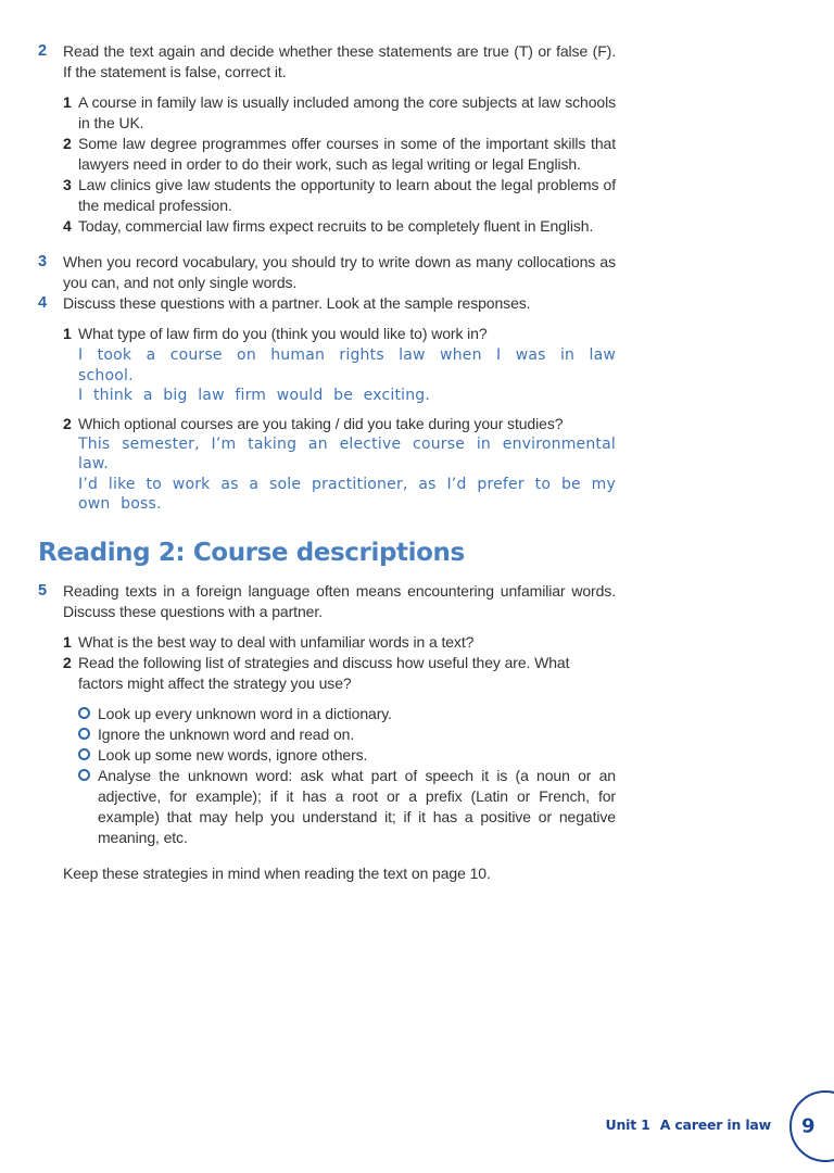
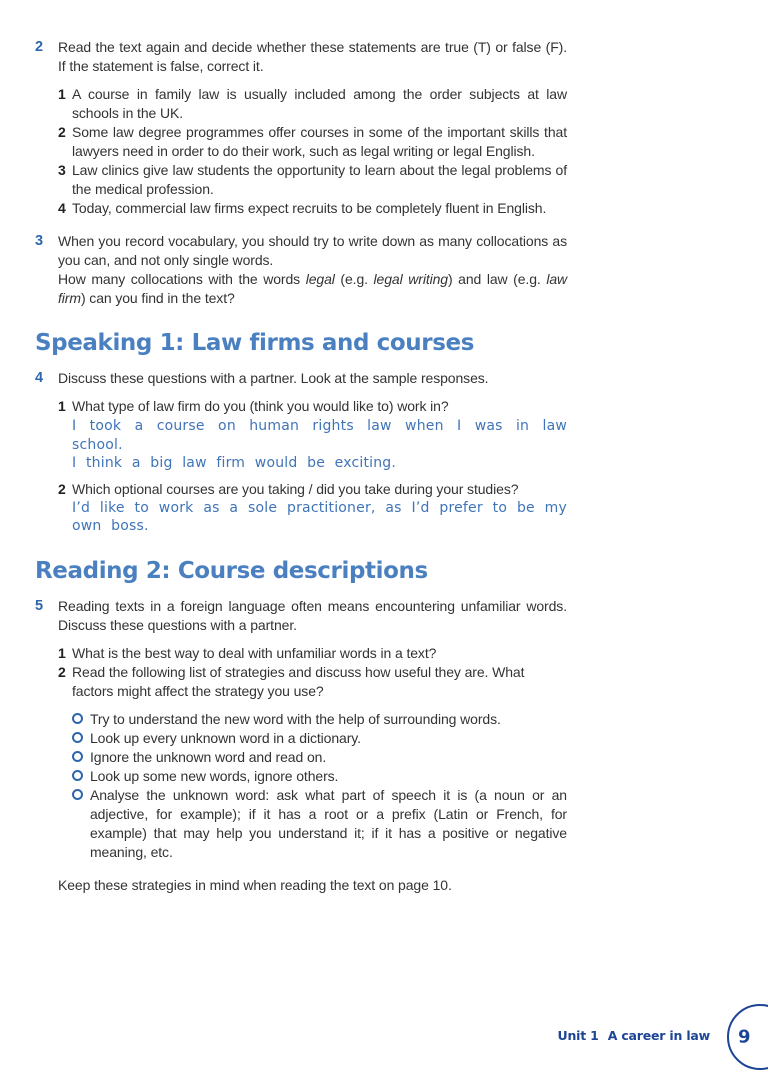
  2
  Read the text again and decide whether these statements are true (T) or false (F). If the statement is false, correct it.
  1
- A course in family law is usually included among the core subjects at law schools in the UK.
+ A course in family law is usually included among the order subjects at law schools in the UK.
  2
  Some law degree programmes offer courses in some of the important skills that lawyers need in order to do their work, such as legal writing or legal English.
  3
  Law clinics give law students the opportunity to learn about the legal problems of the medical profession.
  4
  Today, commercial law firms expect recruits to be completely fluent in English.
  3
  When you record vocabulary, you should try to write down as many collocations as you can, and not only single words.
+ How many collocations with the words legal (e.g. legal writing) and law (e.g. law firm) can you find in the text?
+ Speaking 1: Law firms and courses
  4
  Discuss these questions with a partner. Look at the sample responses.
  1
  What type of law firm do you (think you would like to) work in?
  I took a course on human rights law when I was in law school.
  I think a big law firm would be exciting.
  2
  Which optional courses are you taking / did you take during your studies?
- This semester, I’m taking an elective course in environmental law.
  I’d like to work as a sole practitioner, as I’d prefer to be my own boss.
  Reading 2: Course descriptions
  5
  Reading texts in a foreign language often means encountering unfamiliar words. Discuss these questions with a partner.
  1
  What is the best way to deal with unfamiliar words in a text?
  2
  Read the following list of strategies and discuss how useful they are. What factors might affect the strategy you use?
+ Try to understand the new word with the help of surrounding words.
  Look up every unknown word in a dictionary.
  Ignore the unknown word and read on.
  Look up some new words, ignore others.
  Analyse the unknown word: ask what part of speech it is (a noun or an adjective, for example); if it has a root or a prefix (Latin or French, for example) that may help you understand it; if it has a positive or negative meaning, etc.
  Keep these strategies in mind when reading the text on page 10.
  Unit 1 A career in law
  9
